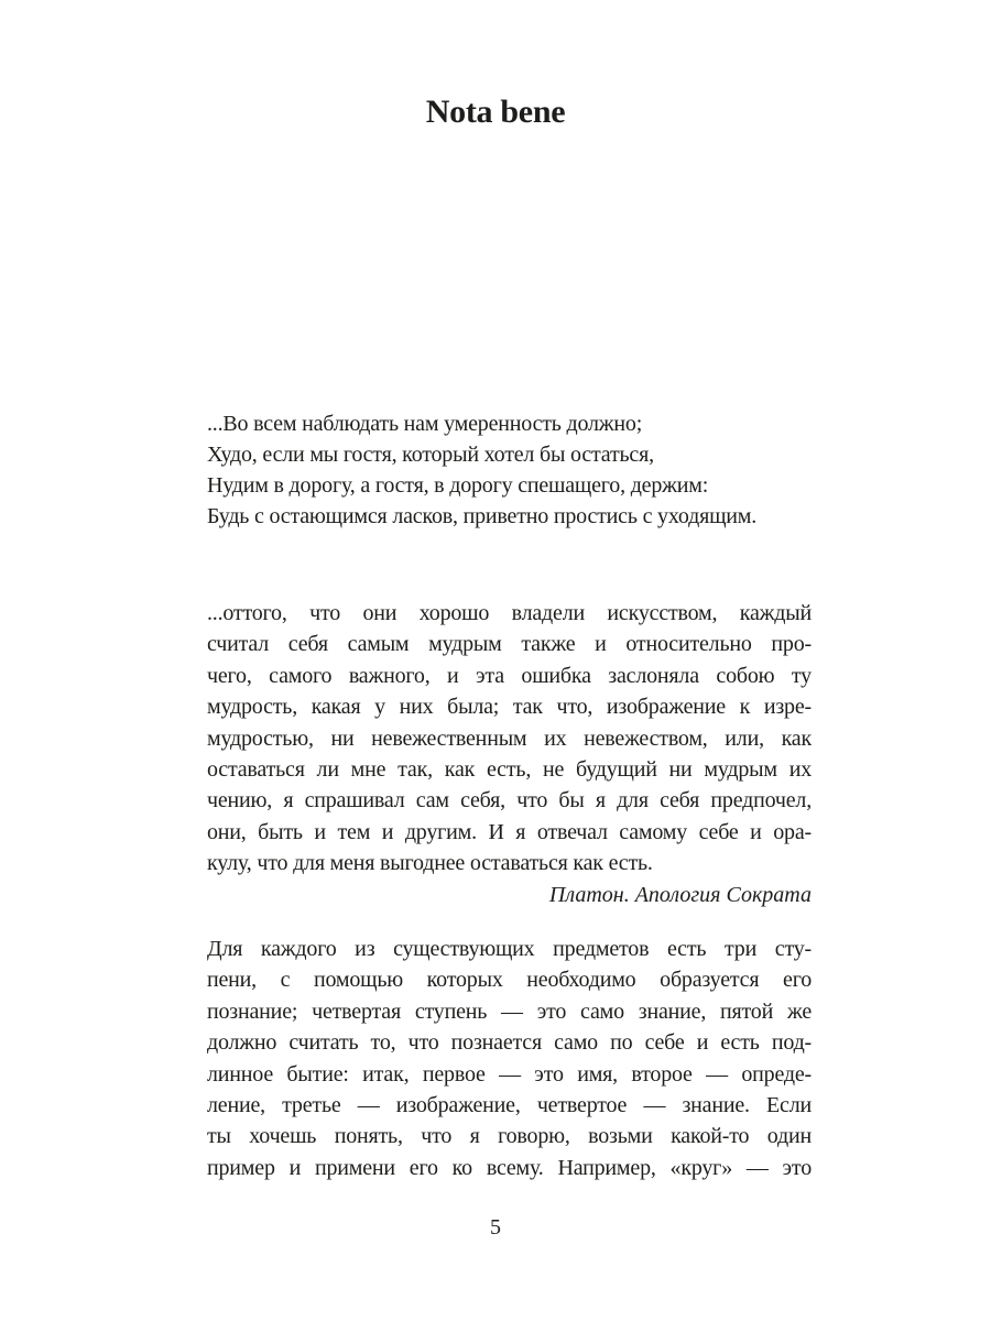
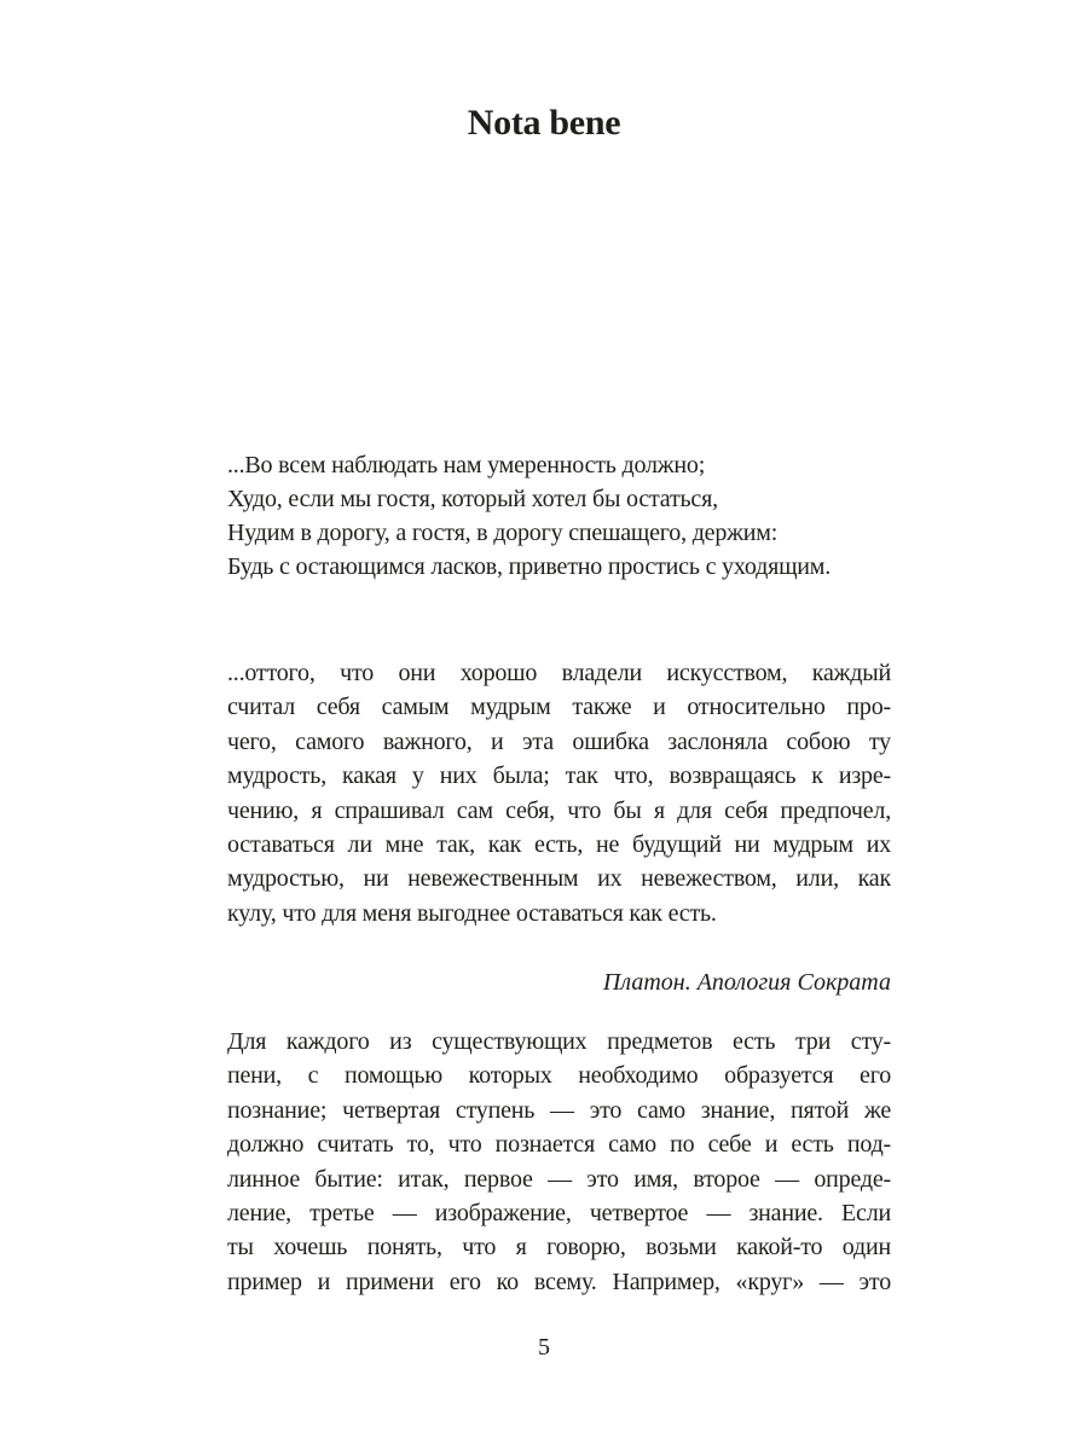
  Nota bene
  ...Во всем наблюдать нам умеренность должно;
  Худо, если мы гостя, который хотел бы остаться,
  Нудим в дорогу, а гостя, в дорогу спешащего, держим:
  Будь с остающимся ласков, приветно простись с уходящим.
  ...оттого, что они хорошо владели искусством, каждый
  считал себя самым мудрым также и относительно про-
  чего, самого важного, и эта ошибка заслоняла собою ту
- мудрость, какая у них была; так что, изображение к изре-
+ мудрость, какая у них была; так что, возвращаясь к изре-
- мудростью, ни невежественным их невежеством, или, как
+ чению, я спрашивал сам себя, что бы я для себя предпочел,
  оставаться ли мне так, как есть, не будущий ни мудрым их
- чению, я спрашивал сам себя, что бы я для себя предпочел,
+ мудростью, ни невежественным их невежеством, или, как
- они, быть и тем и другим. И я отвечал самому себе и ора-
  кулу, что для меня выгоднее оставаться как есть.
  Платон. Апология Сократа
  Для каждого из существующих предметов есть три сту-
  пени, с помощью которых необходимо образуется его
  познание; четвертая ступень — это само знание, пятой же
  должно считать то, что познается само по себе и есть под-
  линное бытие: итак, первое — это имя, второе — опреде-
  ление, третье — изображение, четвертое — знание. Если
  ты хочешь понять, что я говорю, возьми какой-то один
  пример и примени его ко всему. Например, «круг» — это
  5
